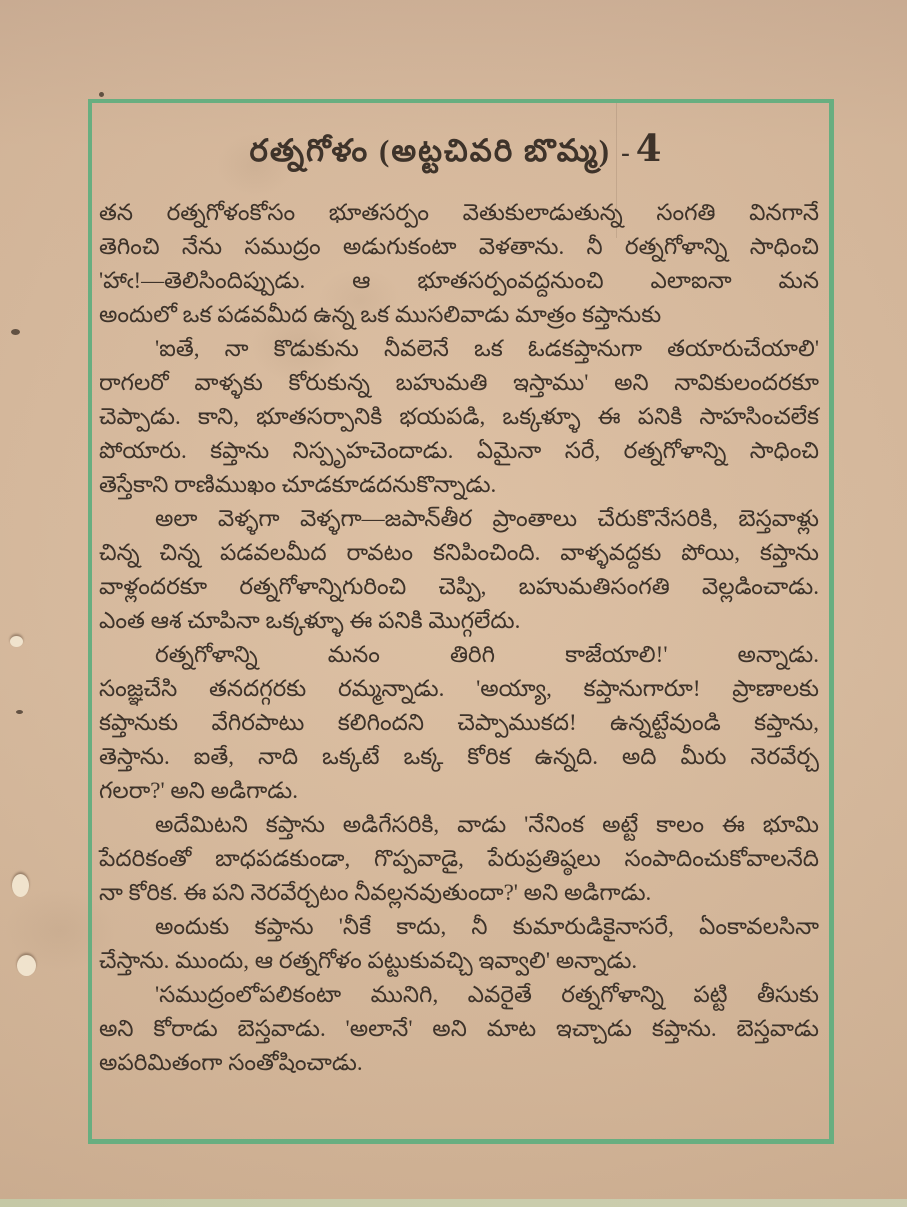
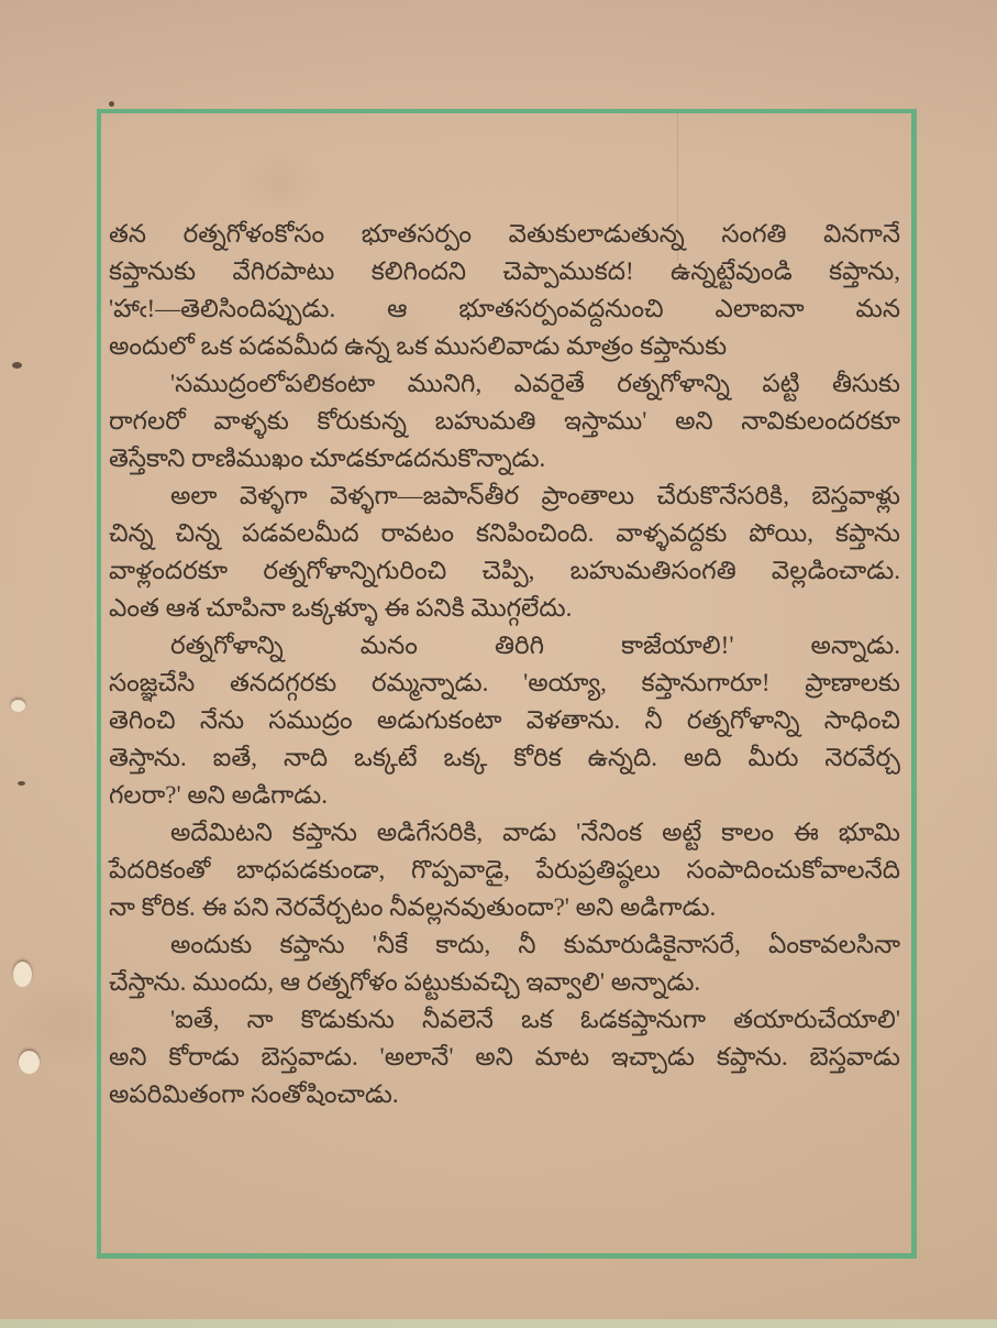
- రత్నగోళం (అట్టచివరి బొమ్మ) - 4
  తన రత్నగోళంకోసం భూతసర్పం వెతుకులాడుతున్న సంగతి వినగానే
- తెగించి నేను సముద్రం అడుగుకంటా వెళతాను. నీ రత్నగోళాన్ని సాధించి
+ కప్తానుకు వేగిరపాటు కలిగిందని చెప్పాముకద! ఉన్నట్టేవుండి కప్తాను,
  'హాఁ!—తెలిసిందిప్పుడు. ఆ భూతసర్పంవద్దనుంచి ఎలాఐనా మన
  అందులో ఒక పడవమీద ఉన్న ఒక ముసలివాడు మాత్రం కప్తానుకు
- 'ఐతే, నా కొడుకును నీవలెనే ఒక ఓడకప్తానుగా తయారుచేయాలి'
+ 'సముద్రంలోపలికంటా మునిగి, ఎవరైతే రత్నగోళాన్ని పట్టి తీసుకు
  రాగలరో వాళ్ళకు కోరుకున్న బహుమతి ఇస్తాము' అని నావికులందరకూ
- చెప్పాడు. కాని, భూతసర్పానికి భయపడి, ఒక్కళ్ళూ ఈ పనికి సాహసించలేక
- పోయారు. కప్తాను నిస్పృహచెందాడు. ఏమైనా సరే, రత్నగోళాన్ని సాధించి
  తెస్తేకాని రాణిముఖం చూడకూడదనుకొన్నాడు.
  అలా వెళ్ళగా వెళ్ళగా—జపాన్‌తీర ప్రాంతాలు చేరుకొనేసరికి, బెస్తవాళ్లు
  చిన్న చిన్న పడవలమీద రావటం కనిపించింది. వాళ్ళవద్దకు పోయి, కప్తాను
  వాళ్లందరకూ రత్నగోళాన్నిగురించి చెప్పి, బహుమతిసంగతి వెల్లడించాడు.
  ఎంత ఆశ చూపినా ఒక్కళ్ళూ ఈ పనికి మొగ్గలేదు.
  రత్నగోళాన్ని మనం తిరిగి కాజేయాలి!' అన్నాడు.
  సంజ్ఞచేసి తనదగ్గరకు రమ్మన్నాడు. 'అయ్యా, కప్తానుగారూ! ప్రాణాలకు
- కప్తానుకు వేగిరపాటు కలిగిందని చెప్పాముకద! ఉన్నట్టేవుండి కప్తాను,
+ తెగించి నేను సముద్రం అడుగుకంటా వెళతాను. నీ రత్నగోళాన్ని సాధించి
  తెస్తాను. ఐతే, నాది ఒక్కటే ఒక్క కోరిక ఉన్నది. అది మీరు నెరవేర్చ
  గలరా?' అని అడిగాడు.
  అదేమిటని కప్తాను అడిగేసరికి, వాడు 'నేనింక అట్టే కాలం ఈ భూమి
  పేదరికంతో బాధపడకుండా, గొప్పవాడై, పేరుప్రతిష్ఠలు సంపాదించుకోవాలనేది
  నా కోరిక. ఈ పని నెరవేర్చటం నీవల్లనవుతుందా?' అని అడిగాడు.
  అందుకు కప్తాను 'నీకే కాదు, నీ కుమారుడికైనాసరే, ఏంకావలసినా
  చేస్తాను. ముందు, ఆ రత్నగోళం పట్టుకువచ్చి ఇవ్వాలి' అన్నాడు.
- 'సముద్రంలోపలికంటా మునిగి, ఎవరైతే రత్నగోళాన్ని పట్టి తీసుకు
+ 'ఐతే, నా కొడుకును నీవలెనే ఒక ఓడకప్తానుగా తయారుచేయాలి'
  అని కోరాడు బెస్తవాడు. 'అలానే' అని మాట ఇచ్చాడు కప్తాను. బెస్తవాడు
  అపరిమితంగా సంతోషించాడు.
